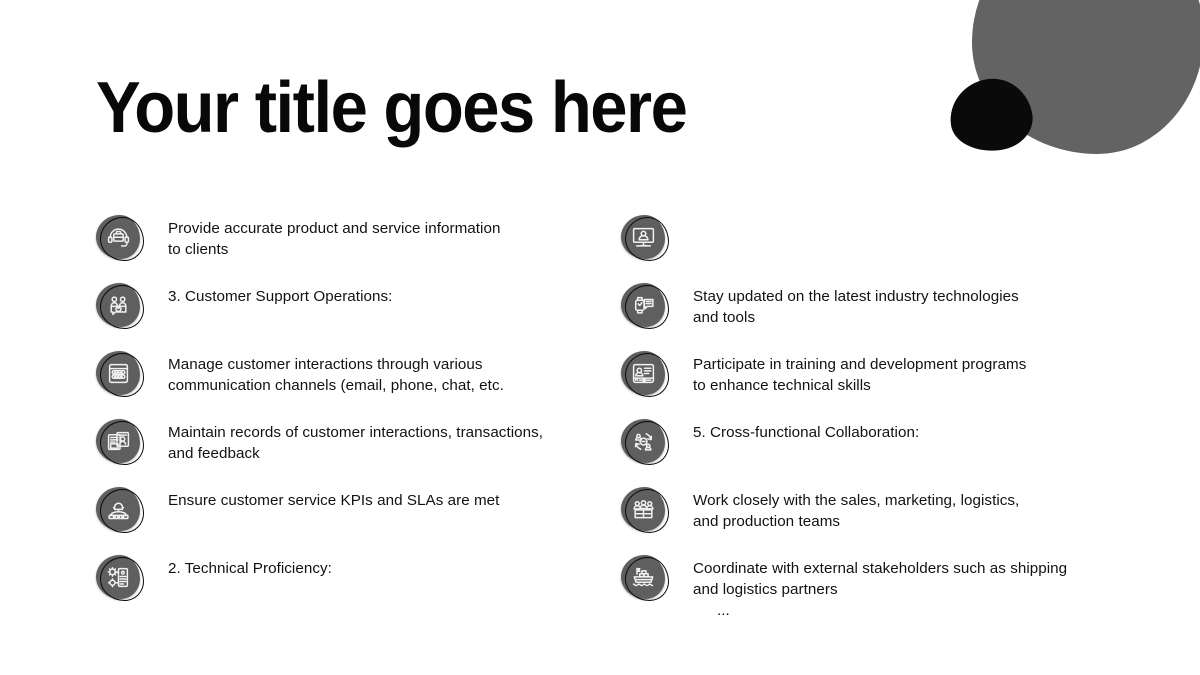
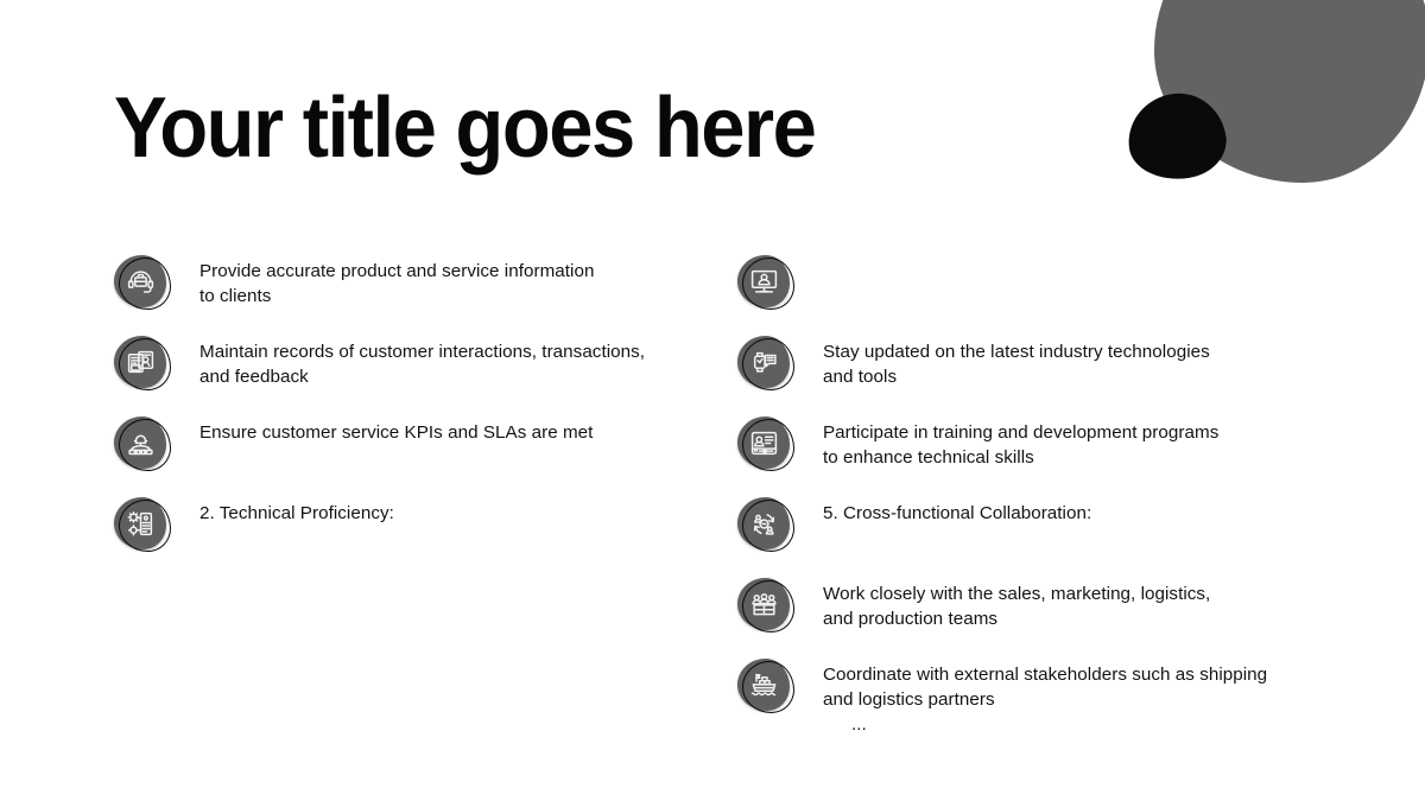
  Your title goes here
  Provide accurate product and service information
  to clients
- 3. Customer Support Operations:
- Manage customer interactions through various
- communication channels (email, phone, chat, etc.
  Maintain records of customer interactions, transactions,
  and feedback
  Ensure customer service KPIs and SLAs are met
  2. Technical Proficiency:
  Stay updated on the latest industry technologies
  and tools
  Participate in training and development programs
  to enhance technical skills
  5. Cross-functional Collaboration:
  Work closely with the sales, marketing, logistics,
  and production teams
  Coordinate with external stakeholders such as shipping
  and logistics partners
  ...
